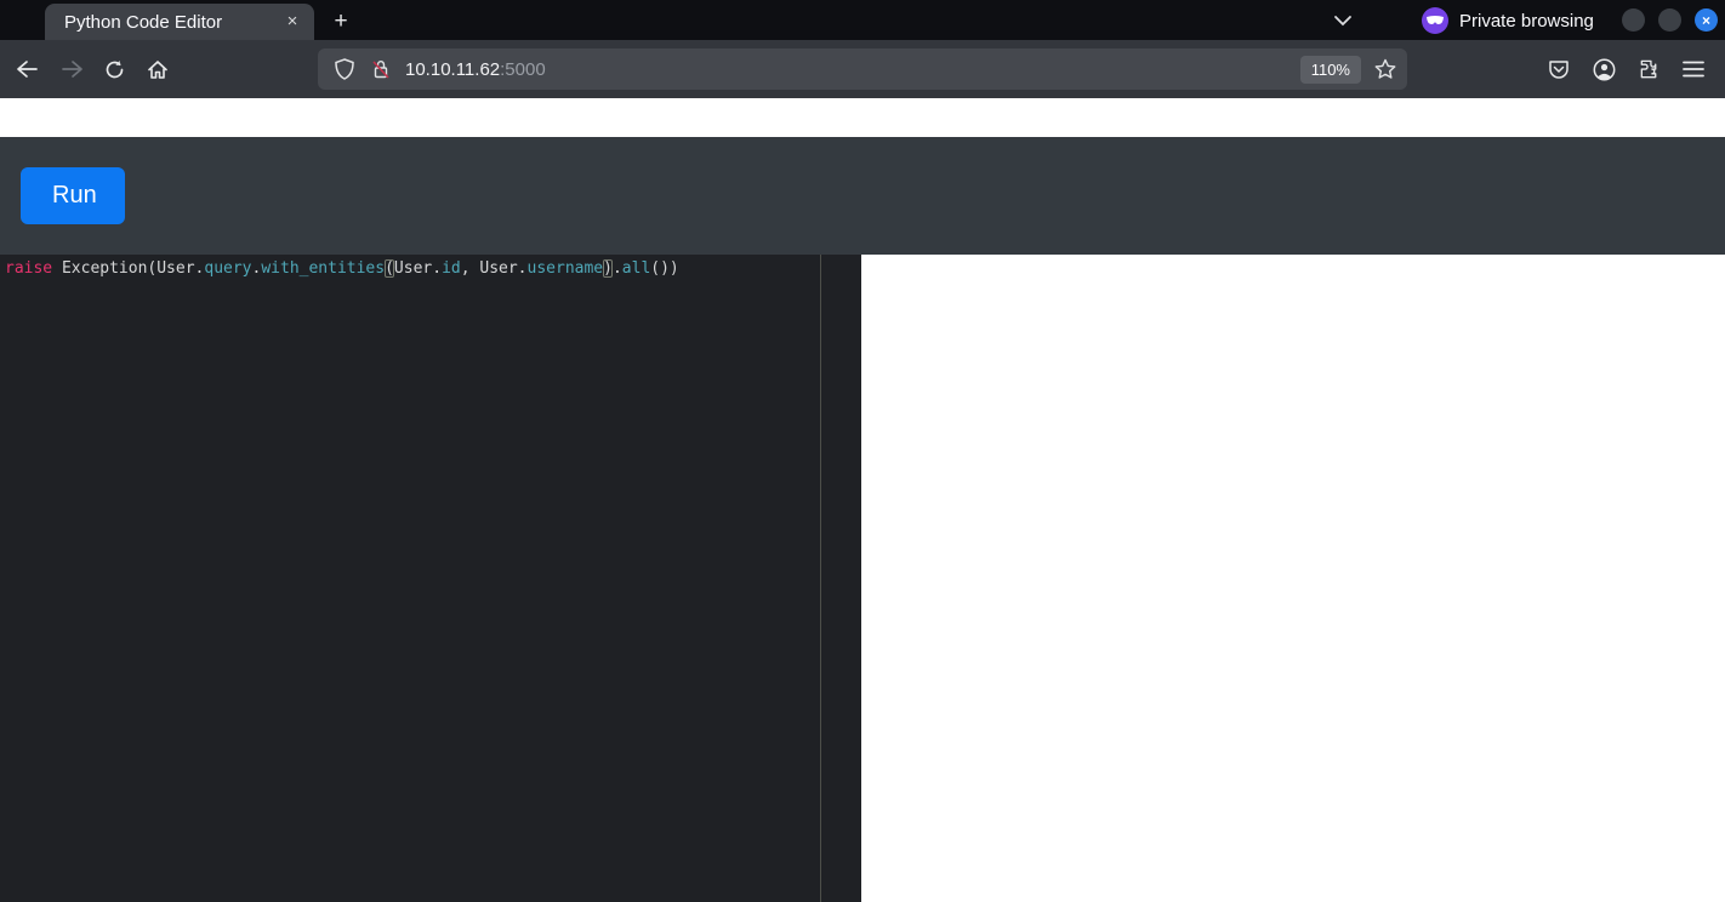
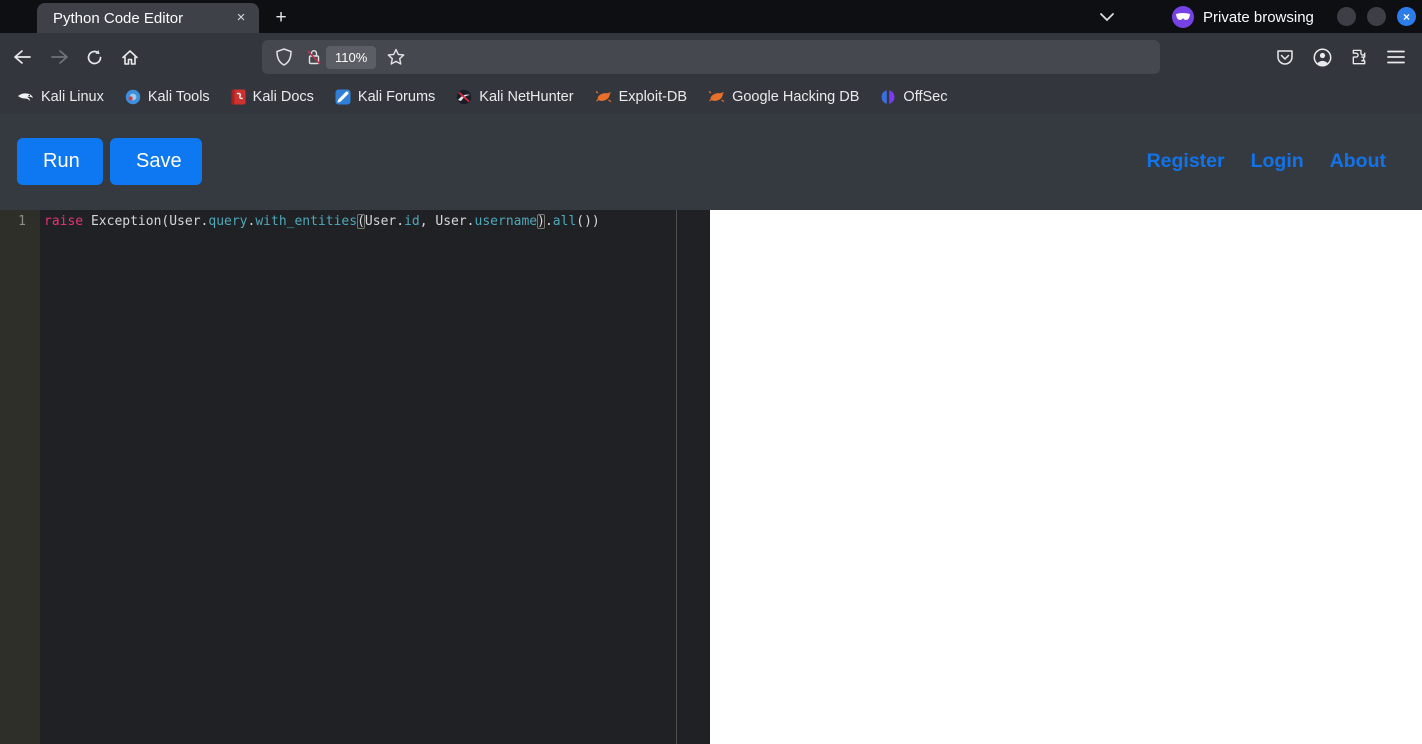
  Python Code Editor
  ×
  +
  Private browsing
  ×
- 10.10.11.62:5000
  110%
+ Kali Linux
+ Kali Tools
+ Kali Docs
+ Kali Forums
+ Kali NetHunter
+ Exploit-DB
+ Google Hacking DB
+ OffSec
  Run
+ Save
+ Register
+ Login
+ About
+ 1
  raise Exception(User.query.with_entities(User.id, User.username).all())
